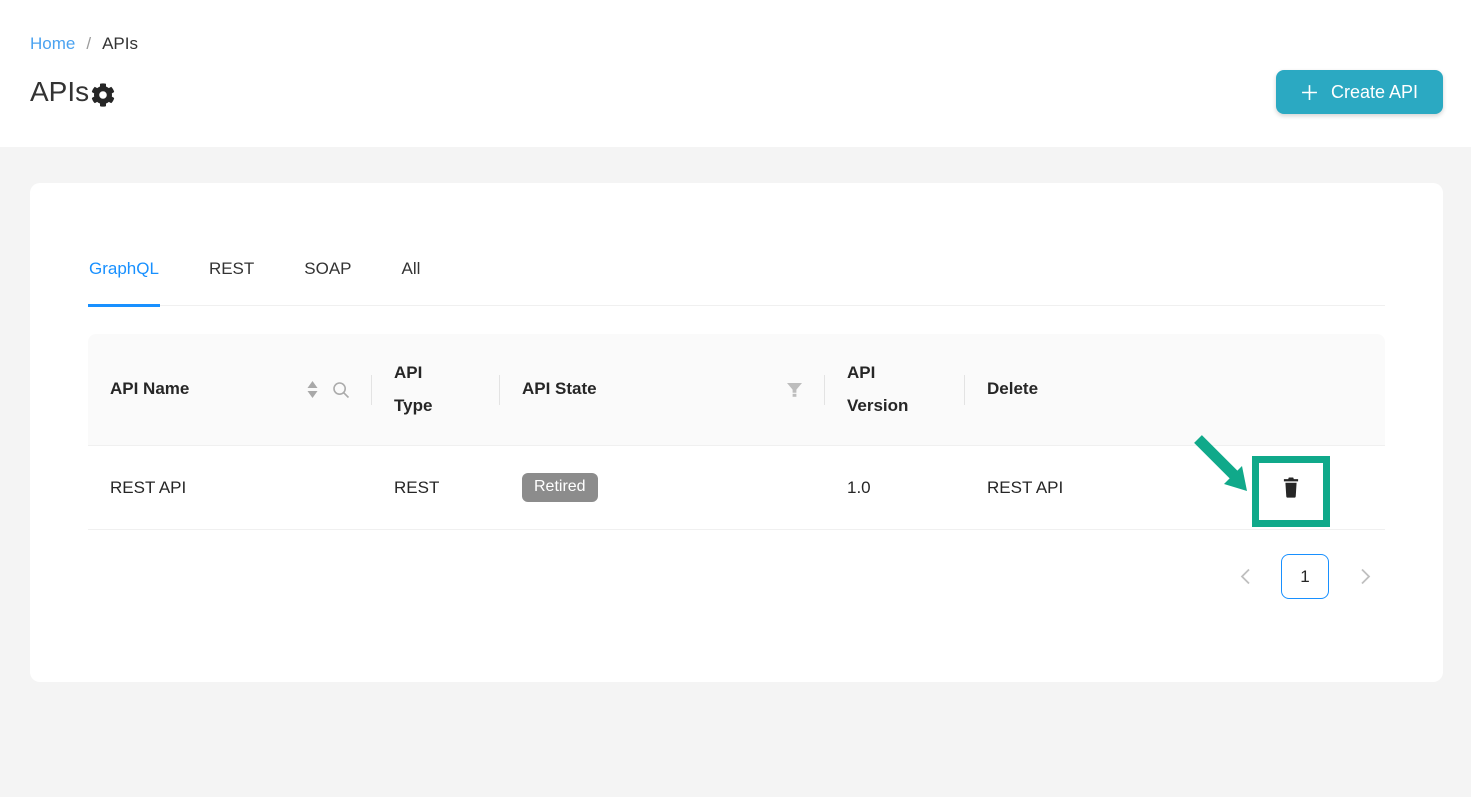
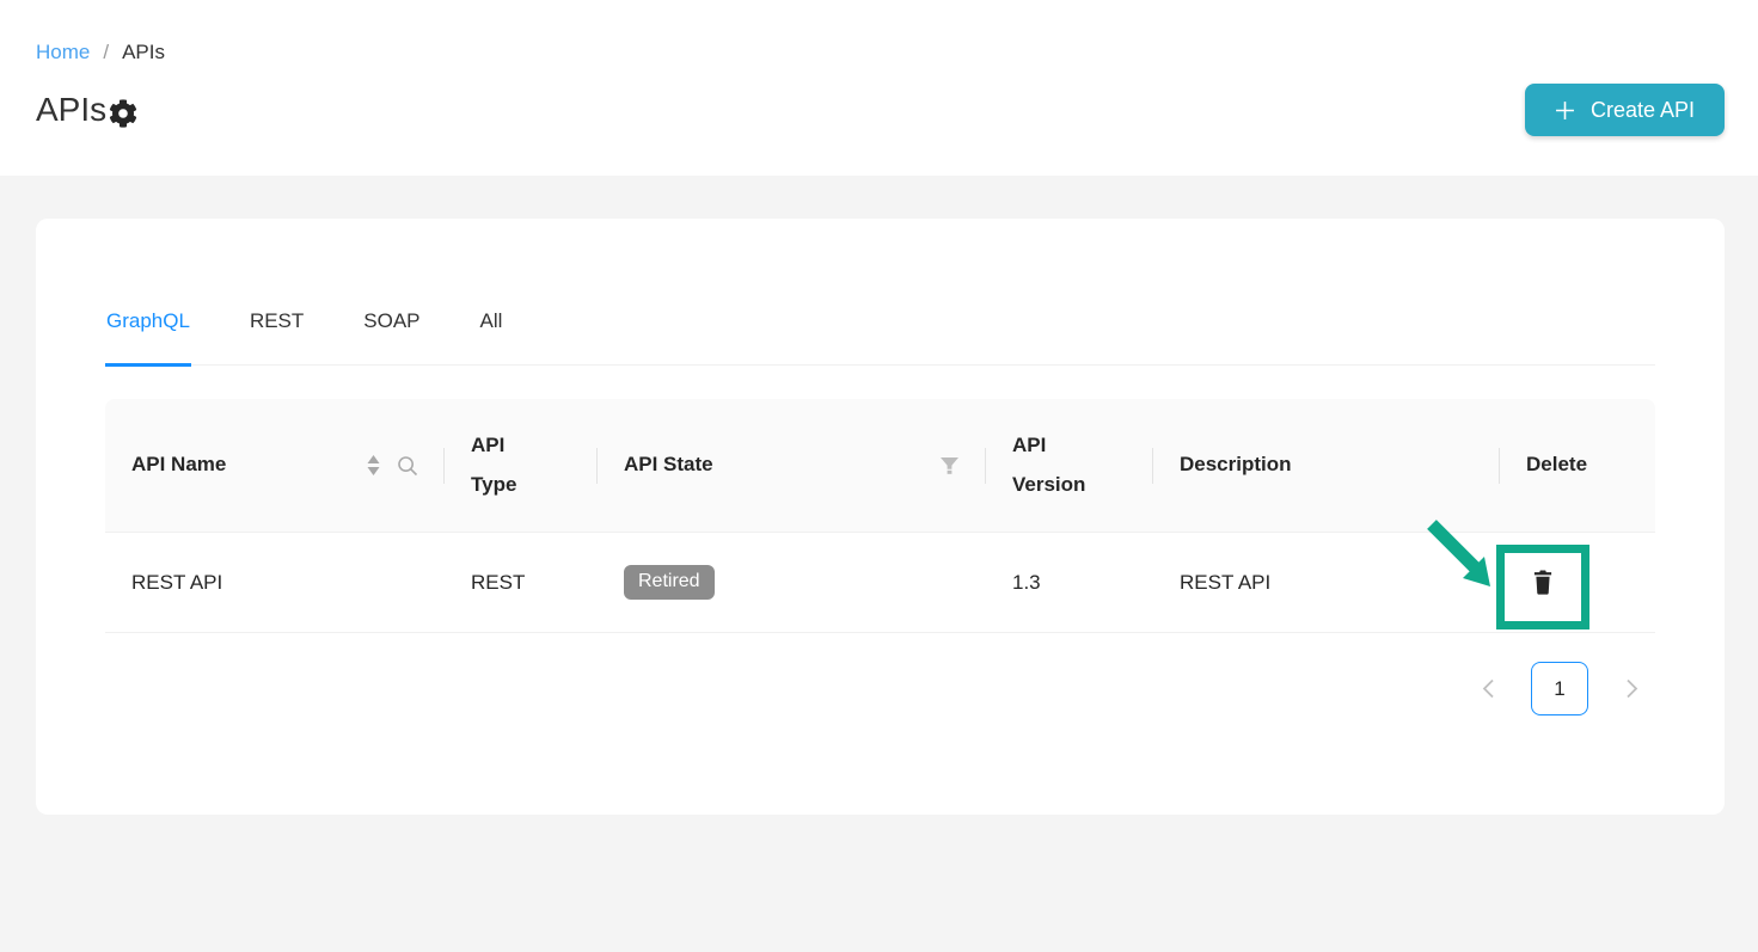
  Home
  /
  APIs
  APIs
  Create API
  GraphQL
  REST
  SOAP
  All
  API Name
  API Type
  API State
  API Version
+ Description
  Delete
  REST API
  REST
  Retired
- 1.0
+ 1.3
  REST API
  1
